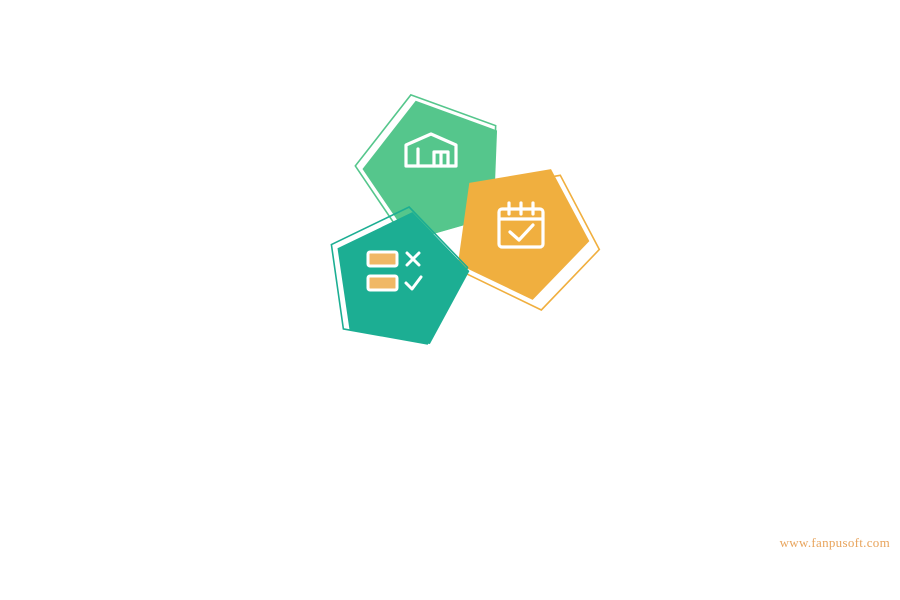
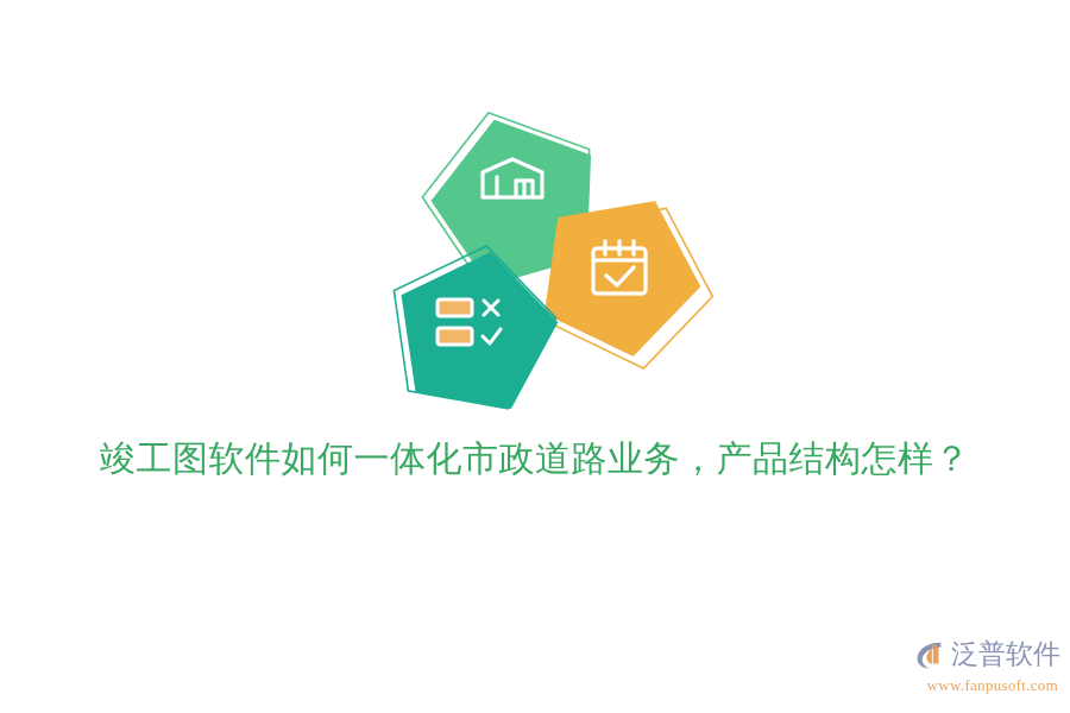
+ 竣工图软件如何一体化市政道路业务，产品结构怎样？
+ 泛普软件
  www.fanpusoft.com
